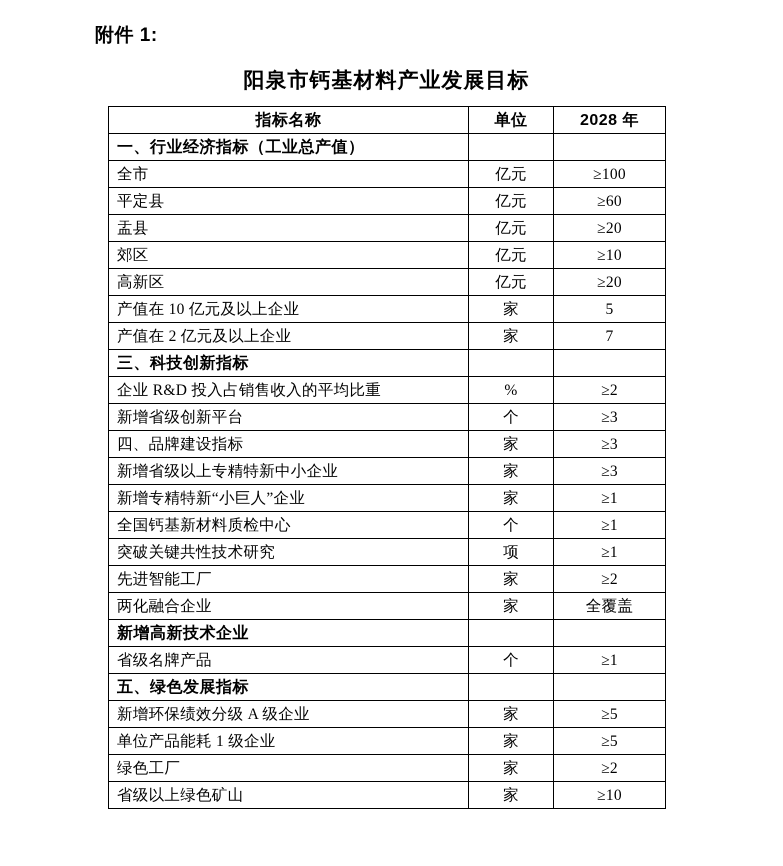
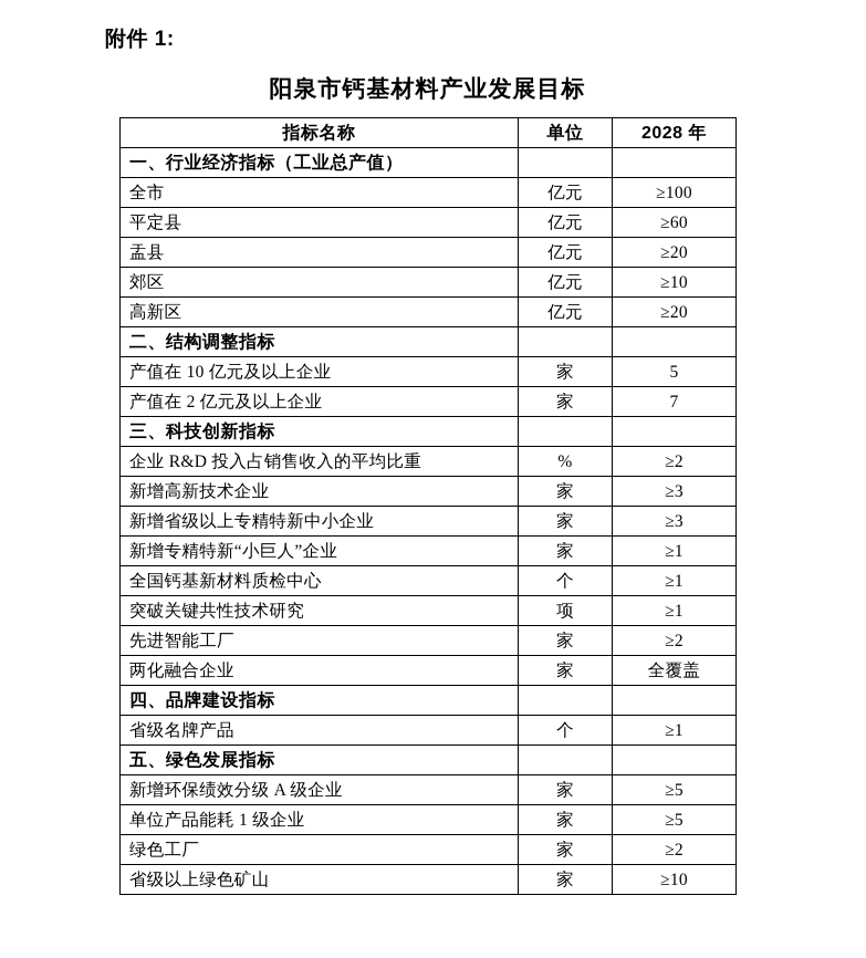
  附件 1:
  阳泉市钙基材料产业发展目标
  指标名称	单位	2028 年
  一、行业经济指标（工业总产值）
  全市	亿元	≥100
  平定县	亿元	≥60
  盂县	亿元	≥20
  郊区	亿元	≥10
  高新区	亿元	≥20
+ 二、结构调整指标
  产值在 10 亿元及以上企业	家	5
  产值在 2 亿元及以上企业	家	7
  三、科技创新指标
  企业 R&D 投入占销售收入的平均比重	%	≥2
- 新增省级创新平台	个	≥3
- 四、品牌建设指标	家	≥3
+ 新增高新技术企业	家	≥3
  新增省级以上专精特新中小企业	家	≥3
  新增专精特新“小巨人”企业	家	≥1
  全国钙基新材料质检中心	个	≥1
  突破关键共性技术研究	项	≥1
  先进智能工厂	家	≥2
  两化融合企业	家	全覆盖
- 新增高新技术企业
+ 四、品牌建设指标
  省级名牌产品	个	≥1
  五、绿色发展指标
  新增环保绩效分级 A 级企业	家	≥5
  单位产品能耗 1 级企业	家	≥5
  绿色工厂	家	≥2
  省级以上绿色矿山	家	≥10
